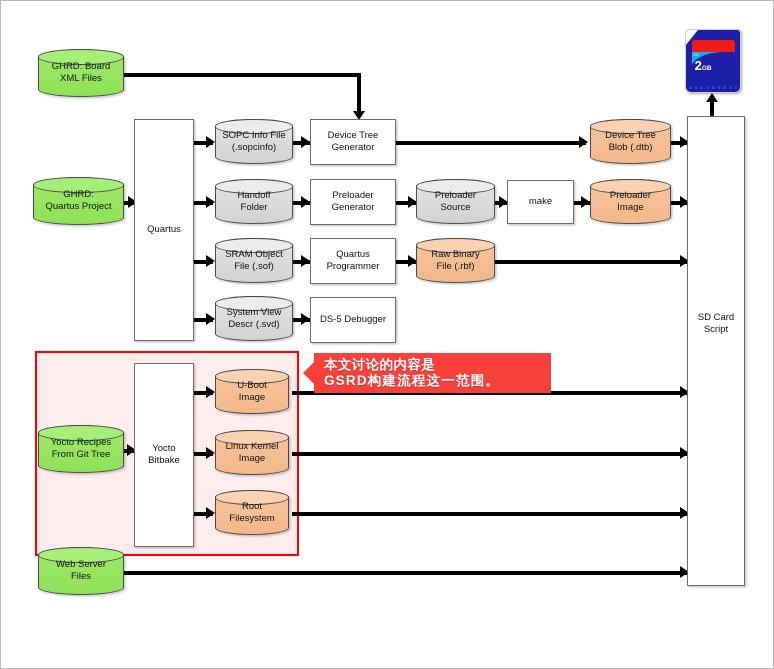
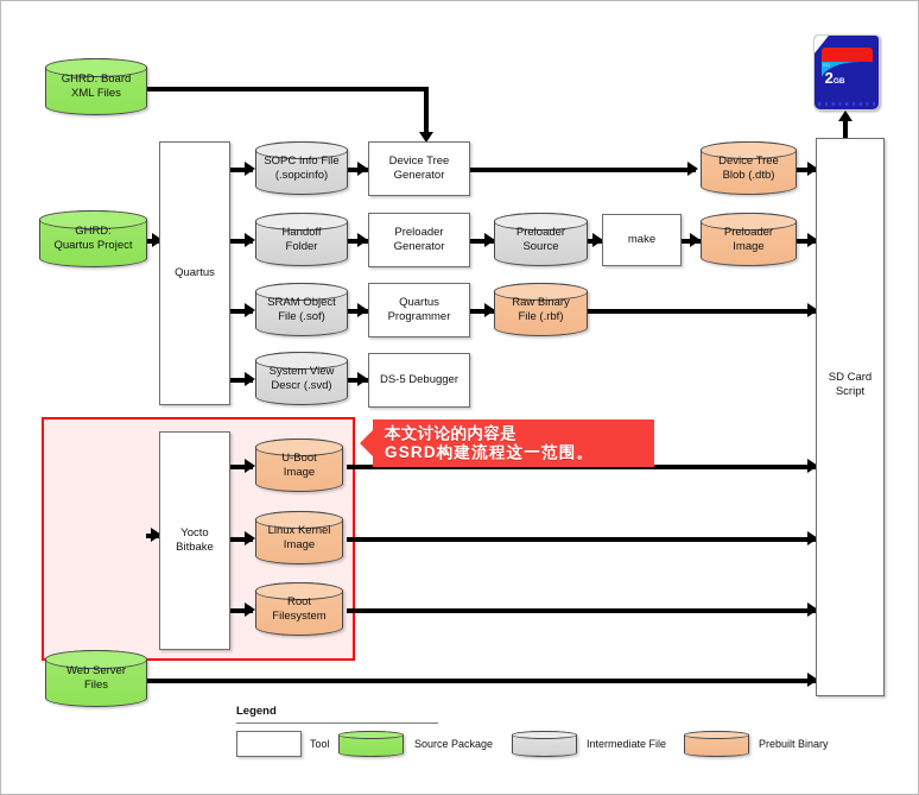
  GHRD: Board
  XML Files
  GHRD:
  Quartus Project
  Quartus
  SOPC Info File
  (.sopcinfo)
  Handoff
  Folder
  SRAM Object
  File (.sof)
  System View
  Descr (.svd)
  Device Tree
  Generator
  Preloader
  Generator
  Quartus
  Programmer
  DS-5 Debugger
  Preloader
  Source
  Raw Binary
  File (.rbf)
  make
  Device Tree
  Blob (.dtb)
  Preloader
  Image
- Yocto Recipes
- From Git Tree
  Yocto
  Bitbake
  U-Boot
  Image
  Linux Kernel
  Image
  Root
  Filesystem
  Web Server
  Files
  SD Card
  Script
  本文讨论的内容是
  GSRD构建流程这一范围。
+ Legend
+ Tool
+ Source Package
+ Intermediate File
+ Prebuilt Binary
